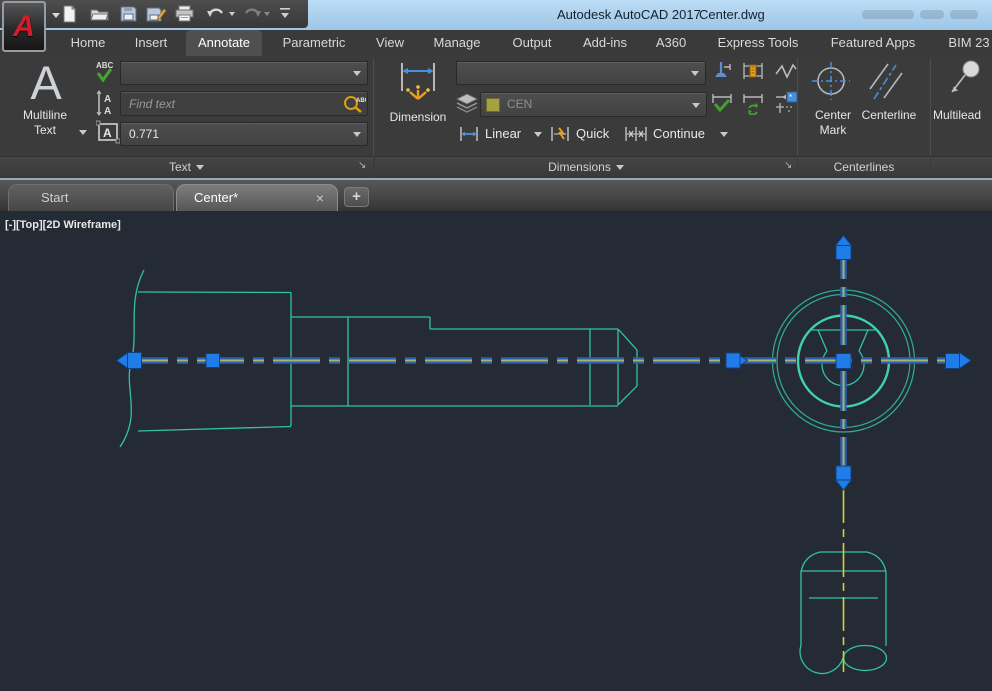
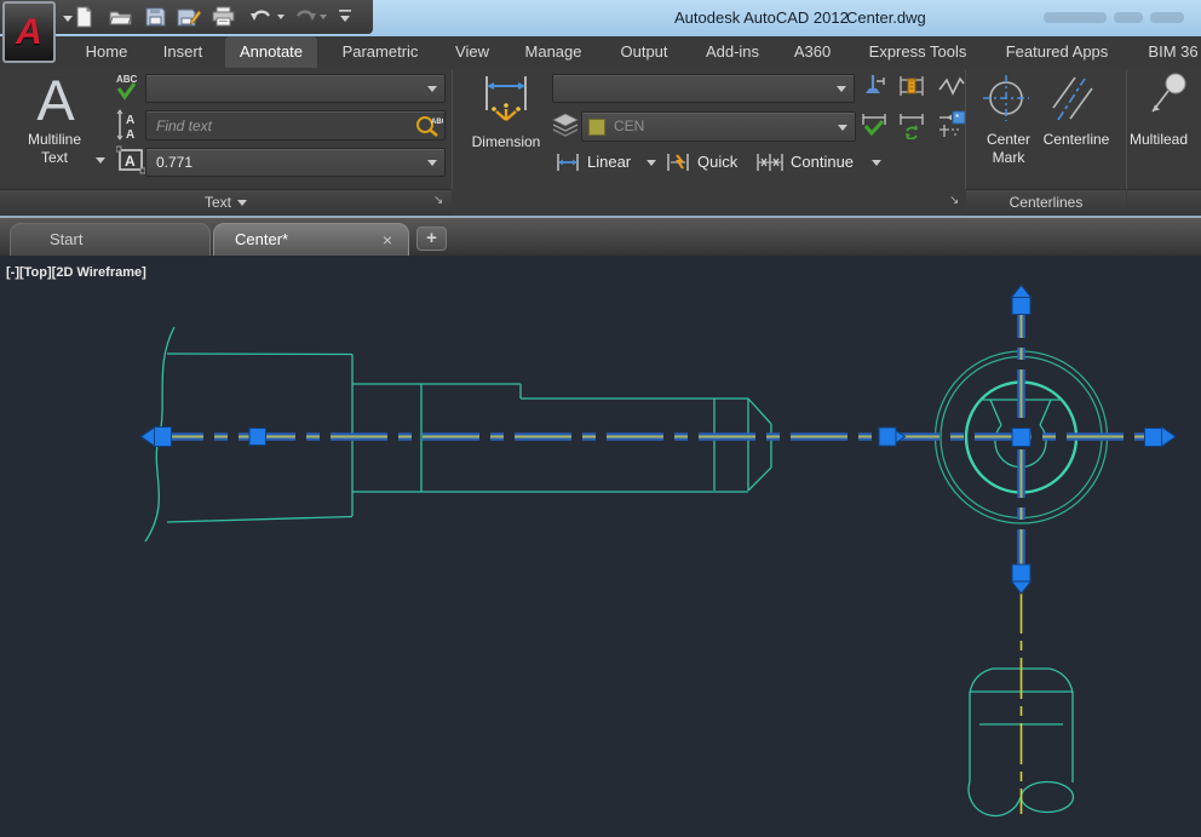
  A
- Autodesk AutoCAD 2017
+ Autodesk AutoCAD 2012
  Center.dwg
  Home
  Insert
  Annotate
  Parametric
  View
  Manage
  Output
  Add-ins
  A360
  Express Tools
  Featured Apps
- BIM 23
+ BIM 36
  A
  Multiline
  Text
  ABC
  A
  A
  A
  Find text
  0.771
  Text
  ↘
  Dimension
  CEN
  *
  Linear
  Quick
  Continue
- Dimensions
  ↘
  Center
  Mark
  Centerline
  Centerlines
  Multilead
  Start
  Center*
  ×
  +
  [-][Top][2D Wireframe]
